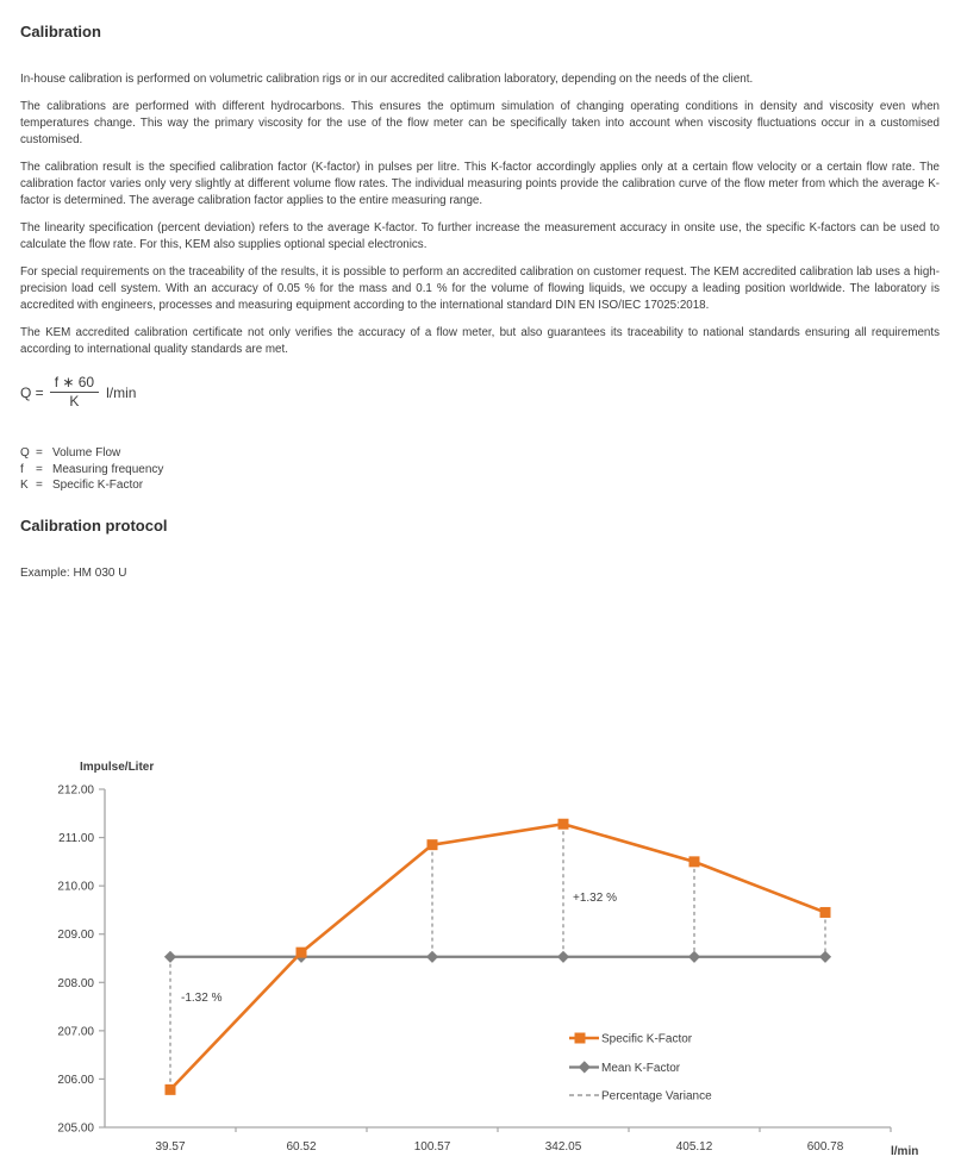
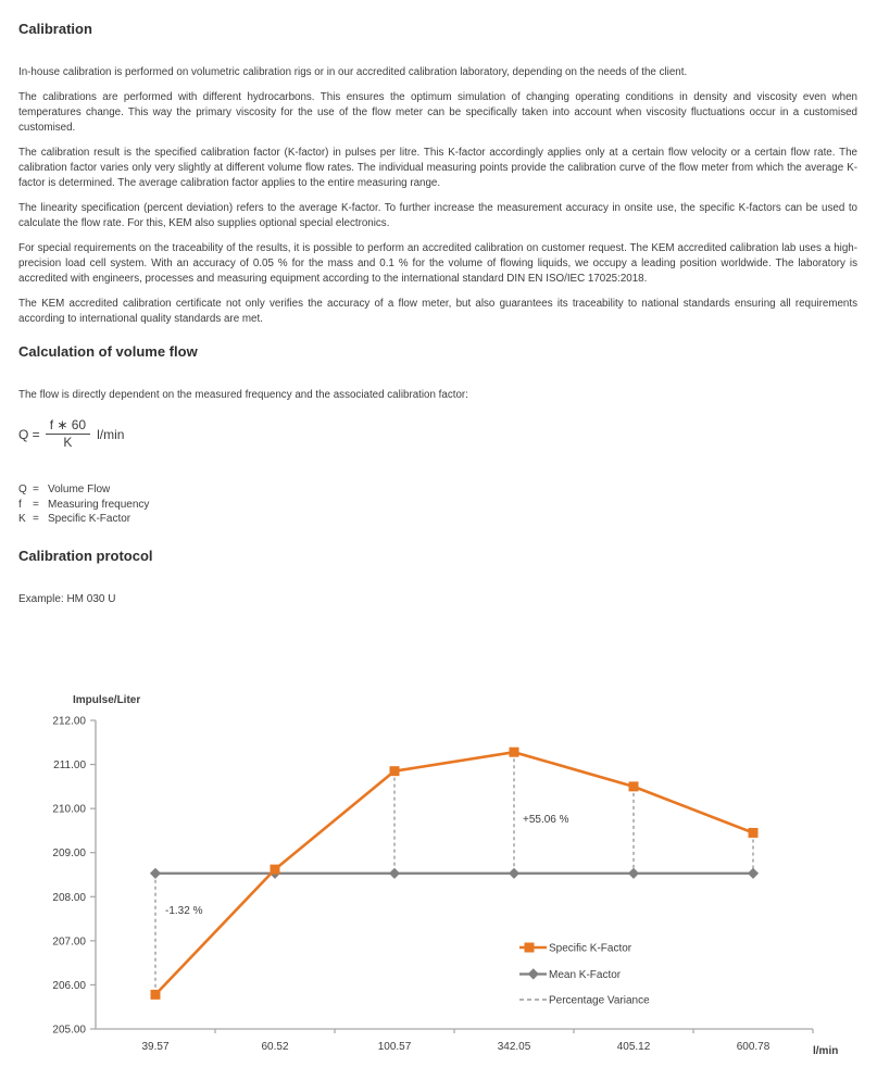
  Calibration
  In-house calibration is performed on volumetric calibration rigs or in our accredited calibration laboratory, depending on the needs of the client.
  The calibrations are performed with different hydrocarbons. This ensures the optimum simulation of changing operating conditions in density and viscosity even when temperatures change. This way the primary viscosity for the use of the flow meter can be specifically taken into account when viscosity fluctuations occur in a customised customised.
  The calibration result is the specified calibration factor (K-factor) in pulses per litre. This K-factor accordingly applies only at a certain flow velocity or a certain flow rate. The calibration factor varies only very slightly at different volume flow rates. The individual measuring points provide the calibration curve of the flow meter from which the average K-factor is determined. The average calibration factor applies to the entire measuring range.
  The linearity specification (percent deviation) refers to the average K-factor. To further increase the measurement accuracy in onsite use, the specific K-factors can be used to calculate the flow rate. For this, KEM also supplies optional special electronics.
  For special requirements on the traceability of the results, it is possible to perform an accredited calibration on customer request. The KEM accredited calibration lab uses a high-precision load cell system. With an accuracy of 0.05 % for the mass and 0.1 % for the volume of flowing liquids, we occupy a leading position worldwide. The laboratory is accredited with engineers, processes and measuring equipment according to the international standard DIN EN ISO/IEC 17025:2018.
  The KEM accredited calibration certificate not only verifies the accuracy of a flow meter, but also guarantees its traceability to national standards ensuring all requirements according to international quality standards are met.
+ Calculation of volume flow
+ The flow is directly dependent on the measured frequency and the associated calibration factor:
  Q =
  f ∗ 60
  K
  l/min
  Q
  =
  Volume Flow
  f
  =
  Measuring frequency
  K
  =
  Specific K-Factor
  Calibration protocol
  Example: HM 030 U
  205.00
  206.00
  207.00
  208.00
  209.00
  210.00
  211.00
  212.00
  39.57
  60.52
  100.57
  342.05
  405.12
  600.78
  Impulse/Liter
  l/min
  -1.32 %
- +1.32 %
+ +55.06 %
  Specific K-Factor
  Mean K-Factor
  Percentage Variance
